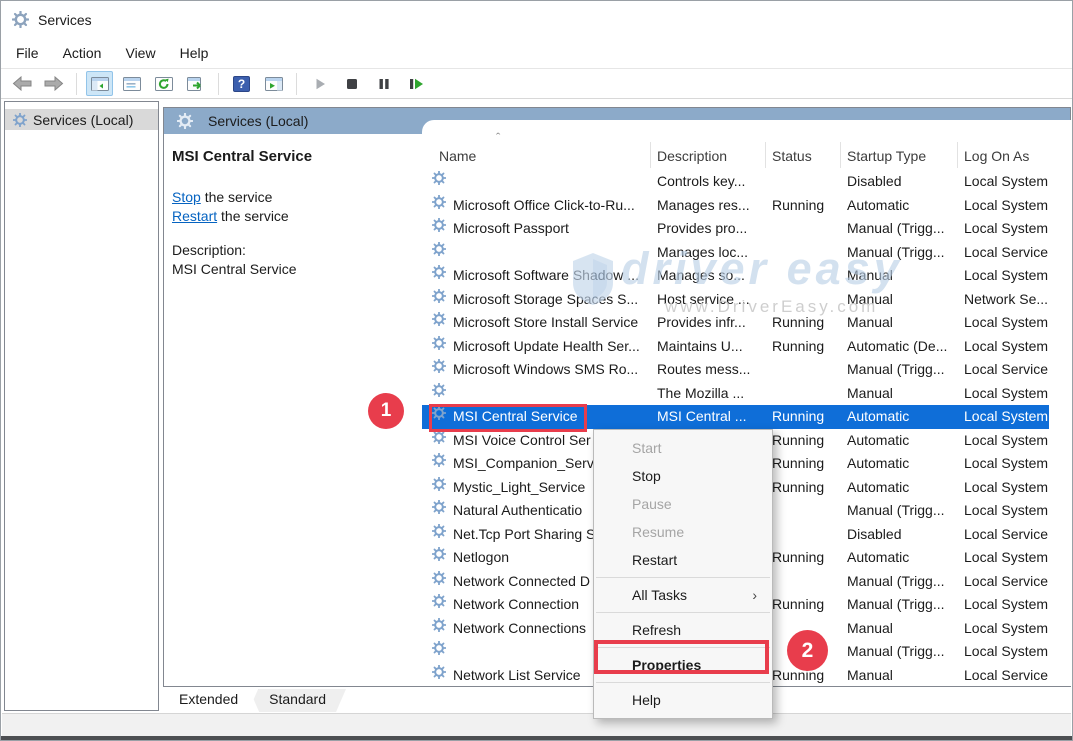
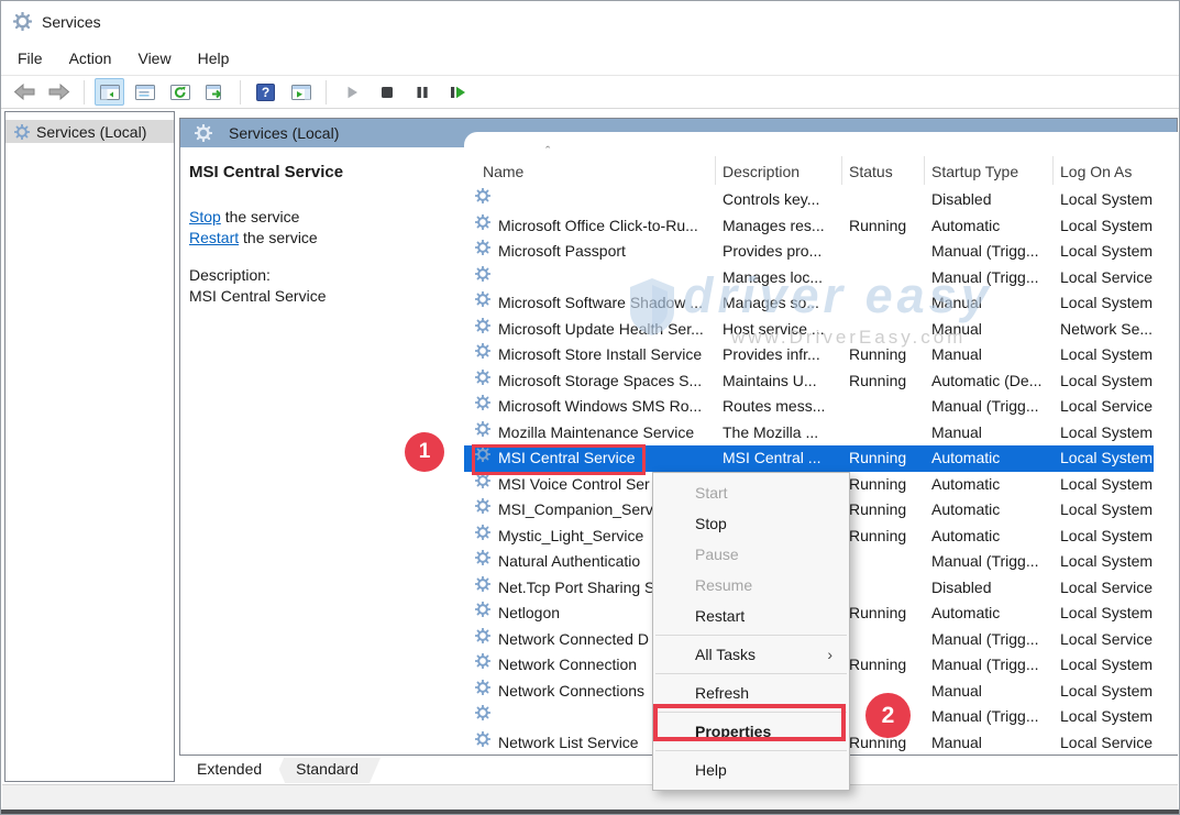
  Services
  File
  Action
  View
  Help
  ?
  Services (Local)
  Services (Local)
  MSI Central Service
  Stop the service
  Restart the service
  Description:
  MSI Central Service
  ˆ
  Name
  Description
  Status
  Startup Type
  Log On As
  Controls key...
  Disabled
  Local System
  Microsoft Office Click-to-Ru...
  Manages res...
  Running
  Automatic
  Local System
  Microsoft Passport
  Provides pro...
  Manual (Trigg...
  Local System
  Manages loc...
  Manual (Trigg...
  Local Service
  Microsoft Software Shadow ...
  Manages so...
  Manual
  Local System
- Microsoft Storage Spaces S...
+ Microsoft Update Health Ser...
  Host service ...
  Manual
  Network Se...
  Microsoft Store Install Service
  Provides infr...
  Running
  Manual
  Local System
- Microsoft Update Health Ser...
+ Microsoft Storage Spaces S...
  Maintains U...
  Running
  Automatic (De...
  Local System
  Microsoft Windows SMS Ro...
  Routes mess...
  Manual (Trigg...
  Local Service
+ Mozilla Maintenance Service
  The Mozilla ...
  Manual
  Local System
  MSI Central Service
  MSI Central ...
  Running
  Automatic
  Local System
  MSI Voice Control Ser
  Running
  Automatic
  Local System
  MSI_Companion_Serv
  Running
  Automatic
  Local System
  Mystic_Light_Service
  Running
  Automatic
  Local System
  Natural Authenticatio
  Manual (Trigg...
  Local System
  Net.Tcp Port Sharing S
  Disabled
  Local Service
  Netlogon
  Running
  Automatic
  Local System
  Network Connected D
  Manual (Trigg...
  Local Service
  Network Connection
  Running
  Manual (Trigg...
  Local System
  Network Connections
  Manual
  Local System
  Manual (Trigg...
  Local System
  Network List Service
  Running
  Manual
  Local Service
  driver easy
  www.DriverEasy.com
  Start
  Stop
  Pause
  Resume
  Restart
  All Tasks
  ›
  Refresh
  Properties
  Help
  Extended
  Standard
  1
  2
